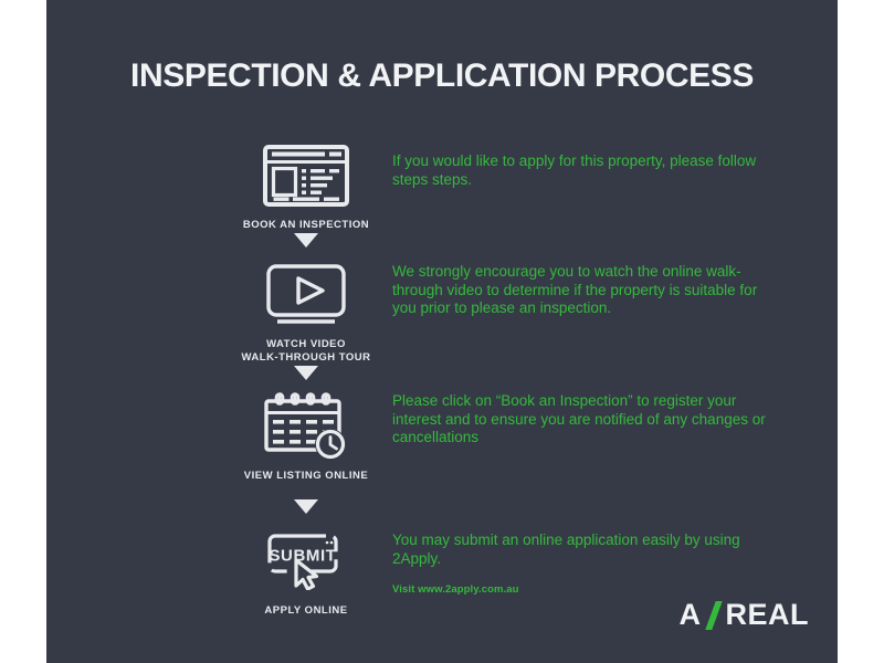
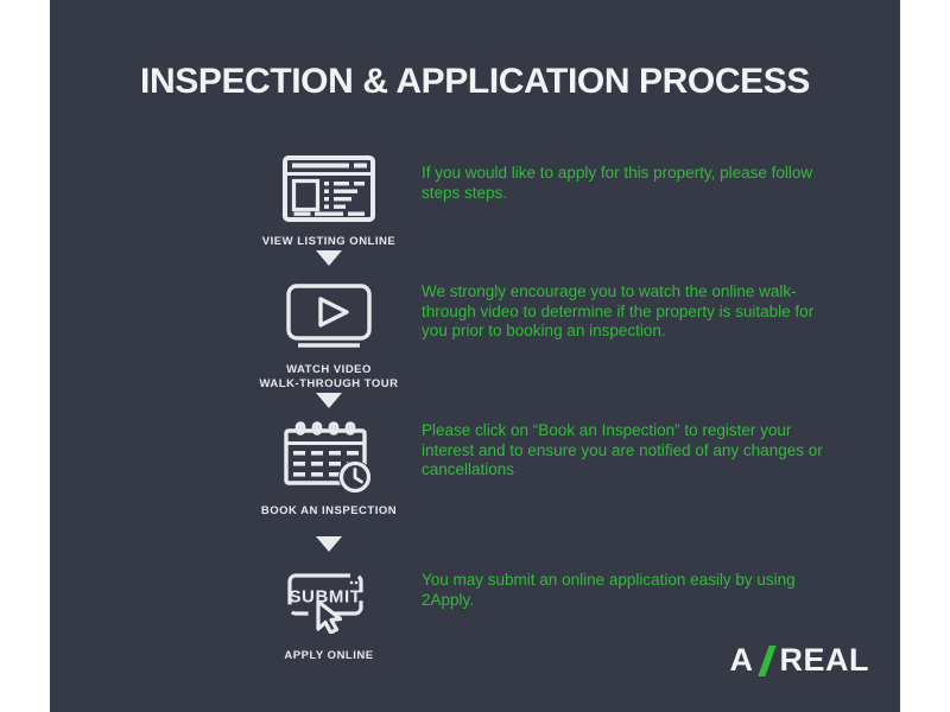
  INSPECTION & APPLICATION PROCESS
- BOOK AN INSPECTION
+ VIEW LISTING ONLINE
  If you would like to apply for this property, please follow steps steps.
  WATCH VIDEO
  WALK-THROUGH TOUR
- We strongly encourage you to watch the online walk-through video to determine if the property is suitable for you prior to please an inspection.
+ We strongly encourage you to watch the online walk-through video to determine if the property is suitable for you prior to booking an inspection.
- VIEW LISTING ONLINE
+ BOOK AN INSPECTION
  Please click on “Book an Inspection” to register your interest and to ensure you are notified of any changes or cancellations
  SUBMIT
  APPLY ONLINE
  You may submit an online application easily by using 2Apply.
- Visit www.2apply.com.au
  A
  REAL
